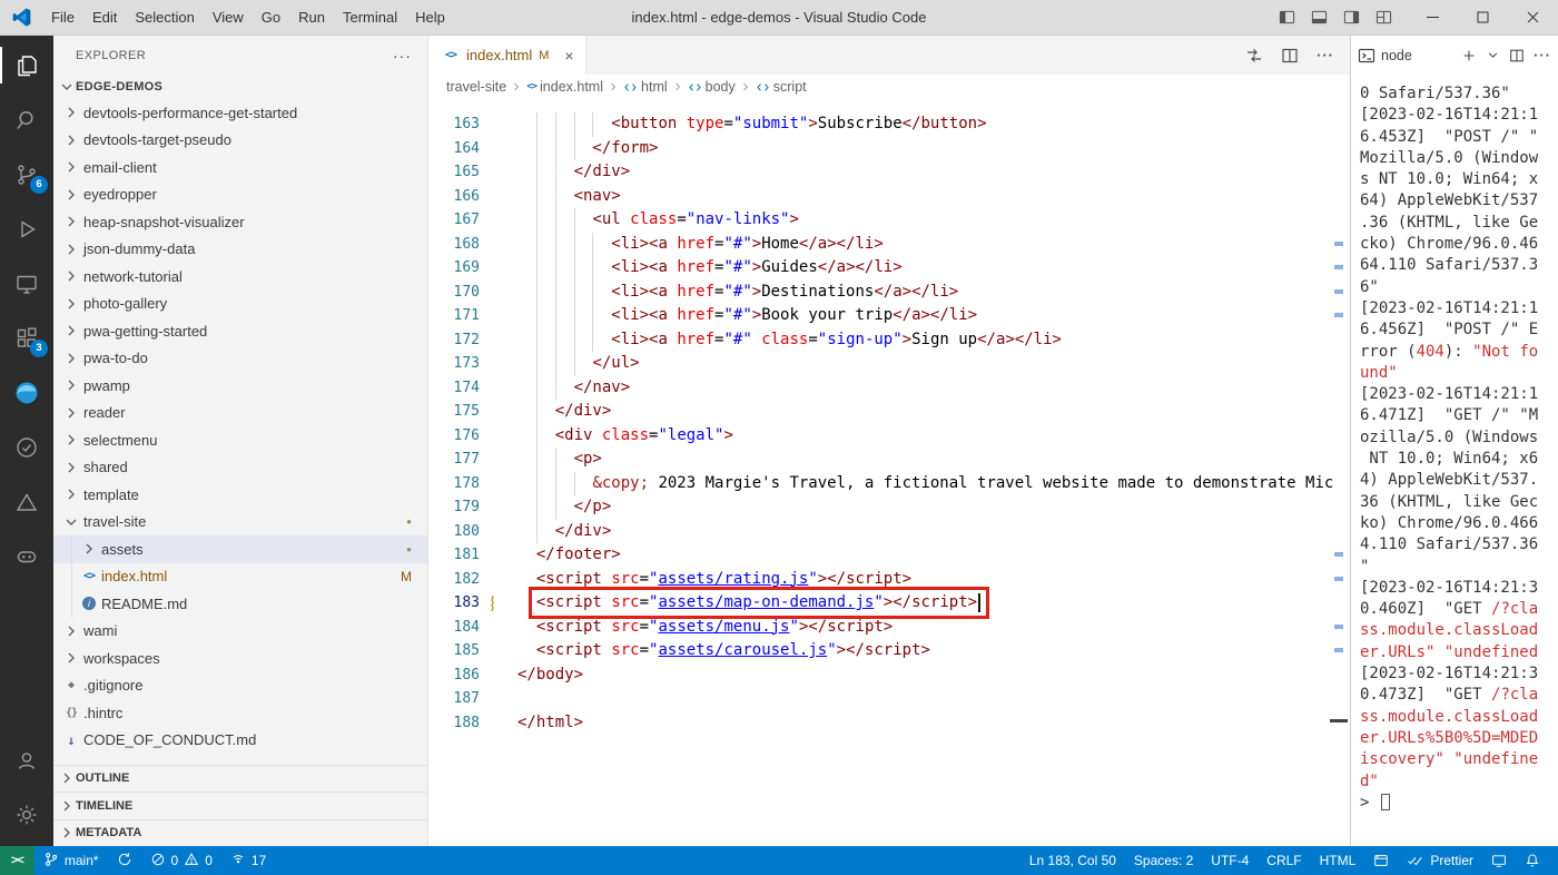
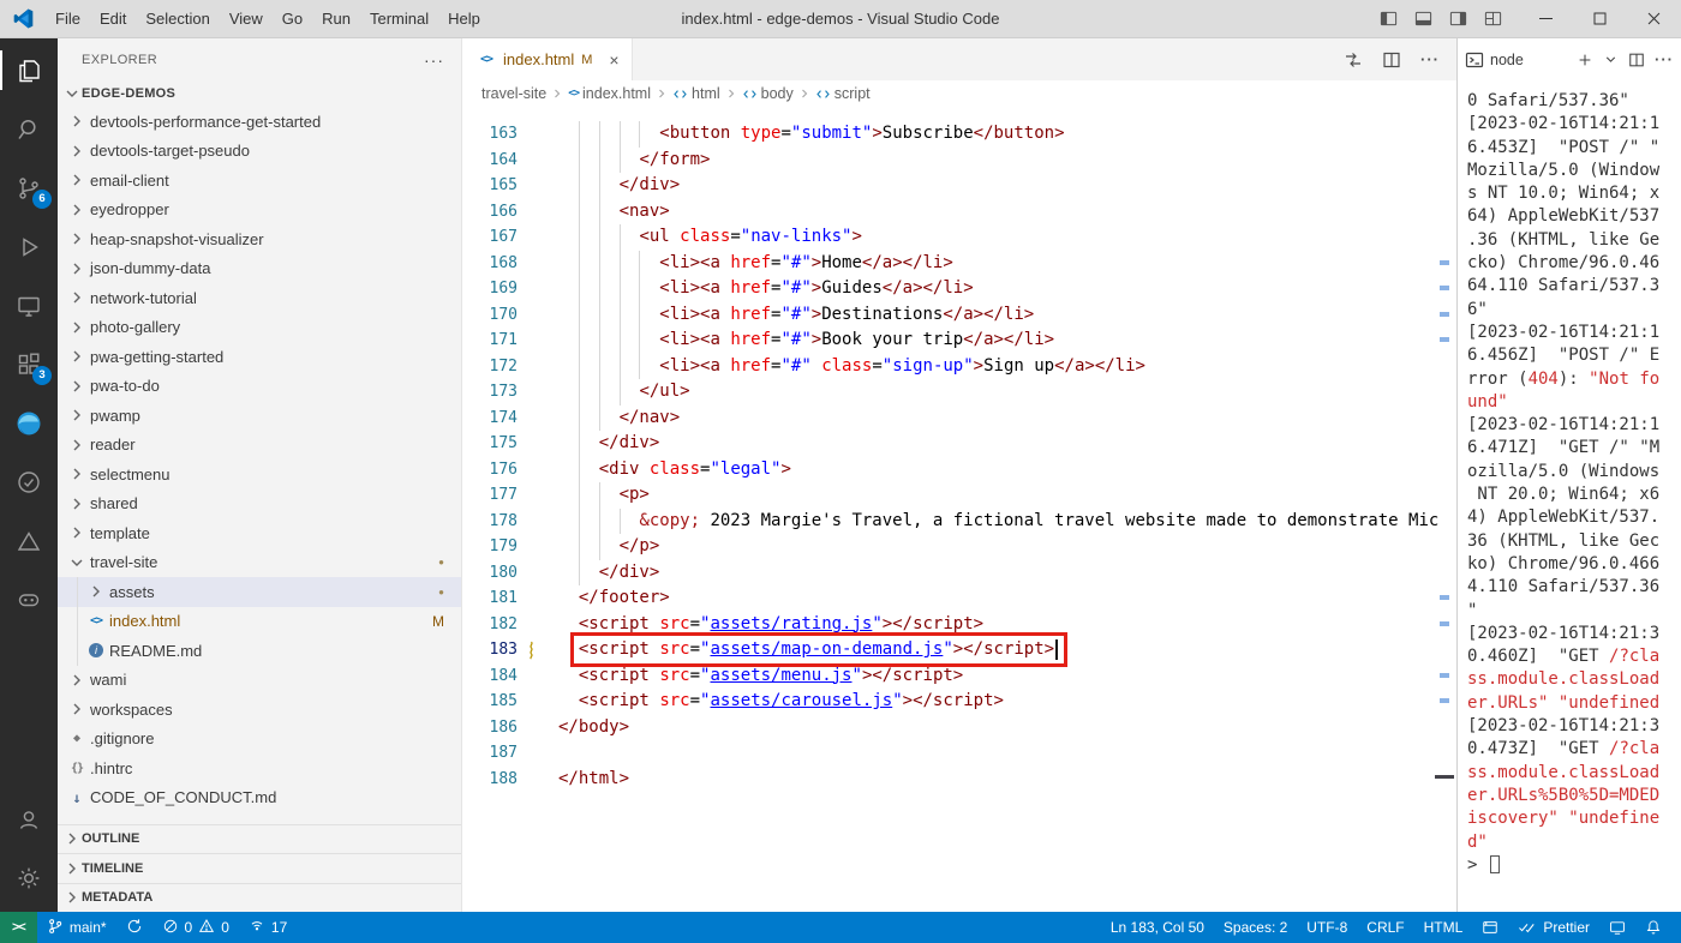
  File
  Edit
  Selection
  View
  Go
  Run
  Terminal
  Help
  index.html - edge-demos - Visual Studio Code
  6
  3
  EXPLORER
  ···
  EDGE-DEMOS
  devtools-performance-get-started
  devtools-target-pseudo
  email-client
  eyedropper
  heap-snapshot-visualizer
  json-dummy-data
  network-tutorial
  photo-gallery
  pwa-getting-started
  pwa-to-do
  pwamp
  reader
  selectmenu
  shared
  template
  travel-site
  ●
  assets
  ●
  <>
  index.html
  M
  i
  README.md
  wami
  workspaces
  ◆
  .gitignore
  {}
  .hintrc
  ↓
  CODE_OF_CONDUCT.md
  OUTLINE
  TIMELINE
  METADATA
  <>
  index.html
  M
  ×
  ···
  travel-site
  <>
  index.html
  html
  body
  script
  163
  <button type="submit">Subscribe</button>
  164
  </form>
  165
  </div>
  166
  <nav>
  167
  <ul class="nav-links">
  168
  <li><a href="#">Home</a></li>
  169
  <li><a href="#">Guides</a></li>
  170
  <li><a href="#">Destinations</a></li>
  171
  <li><a href="#">Book your trip</a></li>
  172
  <li><a href="#" class="sign-up">Sign up</a></li>
  173
  </ul>
  174
  </nav>
  175
  </div>
  176
  <div class="legal">
  177
  <p>
  178
  &copy; 2023 Margie's Travel, a fictional travel website made to demonstrate Mic
  179
  </p>
  180
  </div>
  181
  </footer>
  182
  <script src="assets/rating.js"></script>
  183
  <script src="assets/map-on-demand.js"></script>
  184
  <script src="assets/menu.js"></script>
  185
  <script src="assets/carousel.js"></script>
  186
  </body>
  187
  188
  </html>
  node
  ···
  0 Safari/537.36"
  [2023-02-16T14:21:1
  6.453Z] "POST /" "
  Mozilla/5.0 (Window
  s NT 10.0; Win64; x
  64) AppleWebKit/537
  .36 (KHTML, like Ge
  cko) Chrome/96.0.46
  64.110 Safari/537.3
  6"
  [2023-02-16T14:21:1
  6.456Z] "POST /" E
  rror (404): "Not fo
  und"
  [2023-02-16T14:21:1
  6.471Z] "GET /" "M
  ozilla/5.0 (Windows
- NT 10.0; Win64; x6
+ NT 20.0; Win64; x6
  4) AppleWebKit/537.
  36 (KHTML, like Gec
  ko) Chrome/96.0.466
  4.110 Safari/537.36
  "
  [2023-02-16T14:21:3
  0.460Z] "GET /?cla
  ss.module.classLoad
  er.URLs" "undefined
  [2023-02-16T14:21:3
  0.473Z] "GET /?cla
  ss.module.classLoad
  er.URLs%5B0%5D=MDED
  iscovery" "undefine
  d"
  >
  ><
  main*
  0
  0
  17
  Ln 183, Col 50
  Spaces: 2
- UTF-4
+ UTF-8
  CRLF
  HTML
  Prettier
